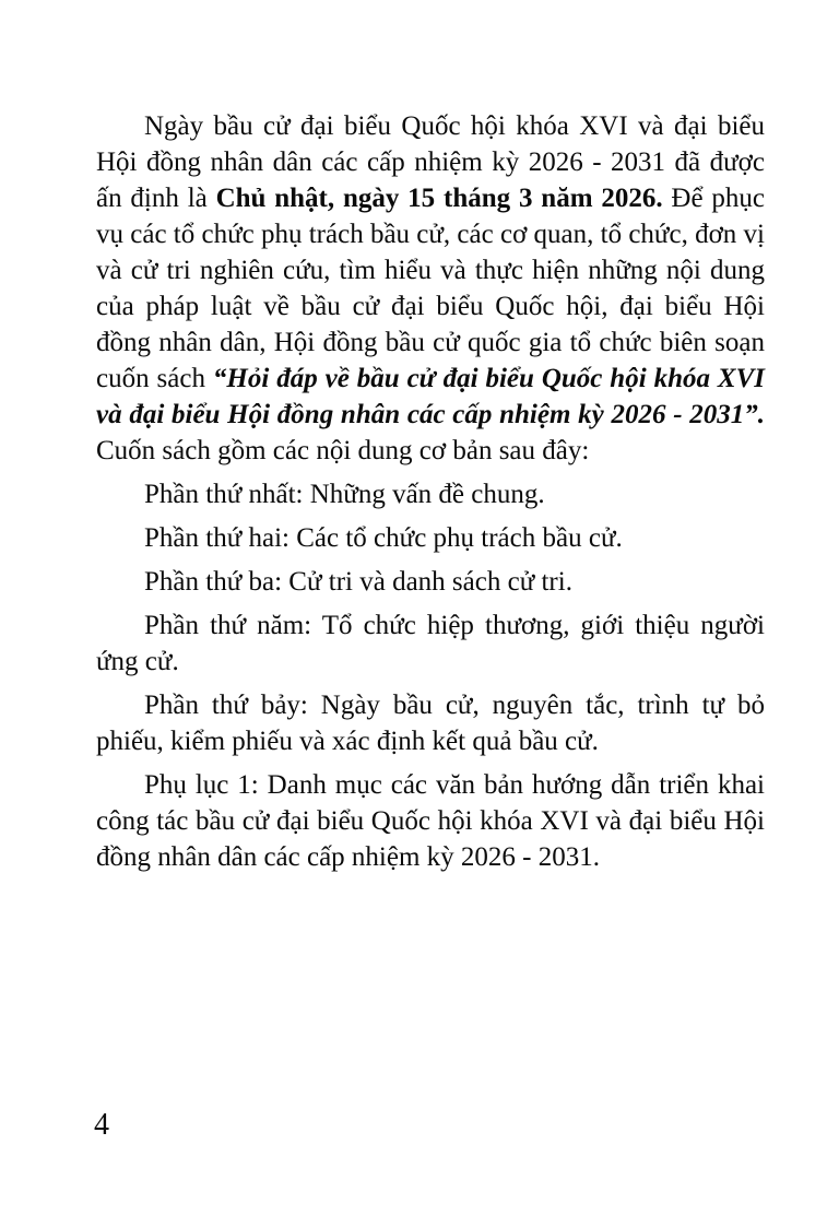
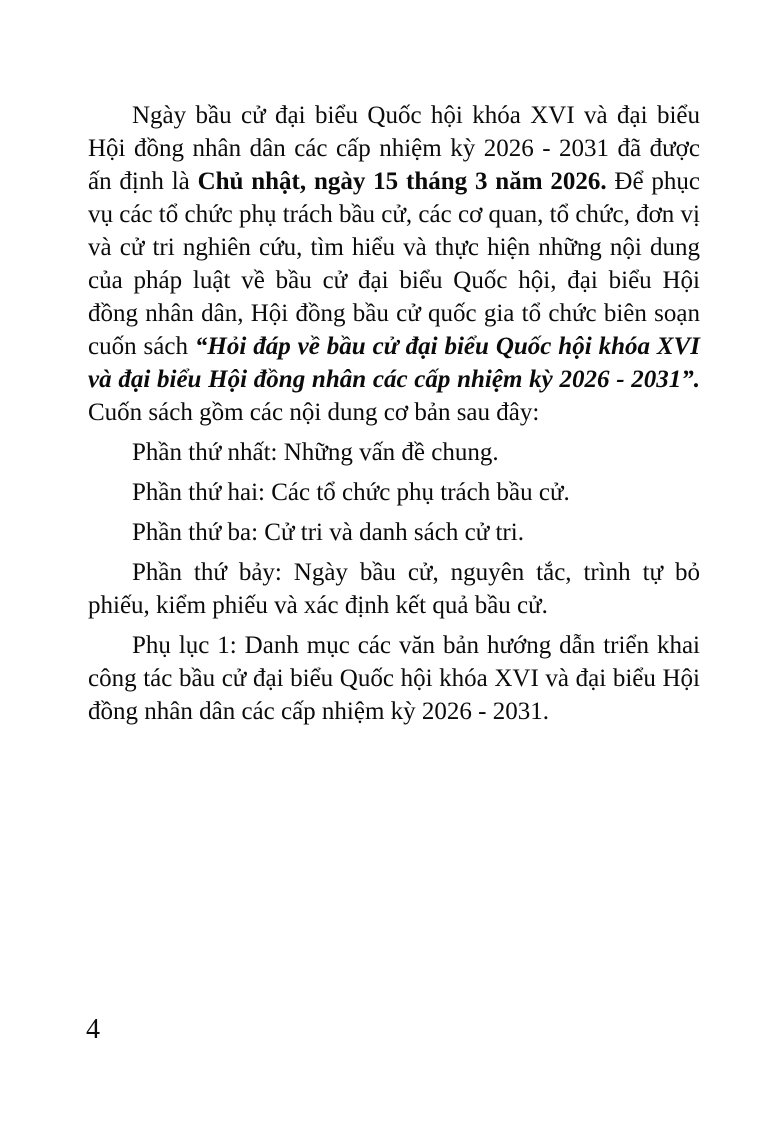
  Ngày bầu cử đại biểu Quốc hội khóa XVI và đại biểu Hội đồng nhân dân các cấp nhiệm kỳ 2026 - 2031 đã được ấn định là Chủ nhật, ngày 15 tháng 3 năm 2026. Để phục vụ các tổ chức phụ trách bầu cử, các cơ quan, tổ chức, đơn vị và cử tri nghiên cứu, tìm hiểu và thực hiện những nội dung của pháp luật về bầu cử đại biểu Quốc hội, đại biểu Hội đồng nhân dân, Hội đồng bầu cử quốc gia tổ chức biên soạn cuốn sách “Hỏi đáp về bầu cử đại biểu Quốc hội khóa XVI và đại biểu Hội đồng nhân các cấp nhiệm kỳ 2026 - 2031”. Cuốn sách gồm các nội dung cơ bản sau đây:
  Phần thứ nhất: Những vấn đề chung.
  Phần thứ hai: Các tổ chức phụ trách bầu cử.
  Phần thứ ba: Cử tri và danh sách cử tri.
- Phần thứ năm: Tổ chức hiệp thương, giới thiệu người ứng cử.
  Phần thứ bảy: Ngày bầu cử, nguyên tắc, trình tự bỏ phiếu, kiểm phiếu và xác định kết quả bầu cử.
  Phụ lục 1: Danh mục các văn bản hướng dẫn triển khai công tác bầu cử đại biểu Quốc hội khóa XVI và đại biểu Hội đồng nhân dân các cấp nhiệm kỳ 2026 - 2031.
  4
